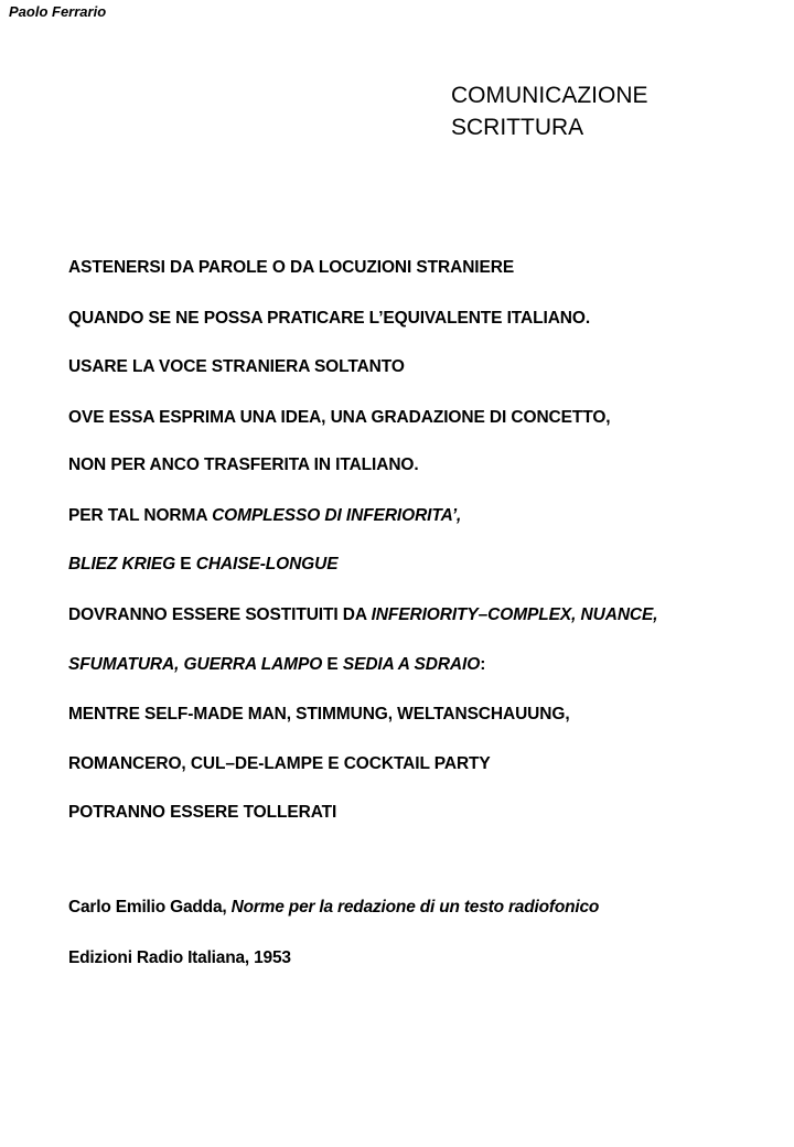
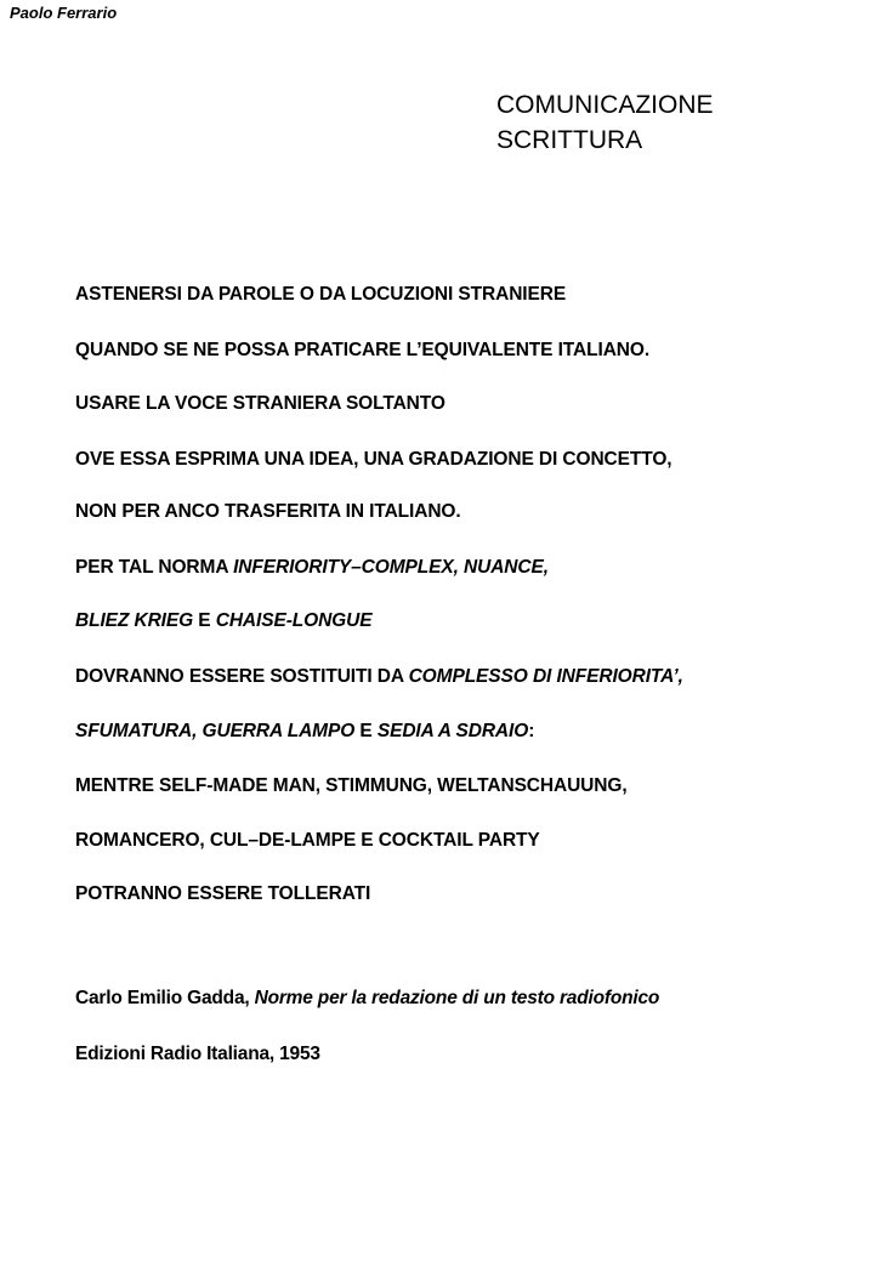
  Paolo Ferrario
  COMUNICAZIONE
  SCRITTURA
  ASTENERSI DA PAROLE O DA LOCUZIONI STRANIERE
  QUANDO SE NE POSSA PRATICARE L’EQUIVALENTE ITALIANO.
  USARE LA VOCE STRANIERA SOLTANTO
  OVE ESSA ESPRIMA UNA IDEA, UNA GRADAZIONE DI CONCETTO,
  NON PER ANCO TRASFERITA IN ITALIANO.
- PER TAL NORMA COMPLESSO DI INFERIORITA’,
+ PER TAL NORMA INFERIORITY–COMPLEX, NUANCE,
  BLIEZ KRIEG E CHAISE-LONGUE
- DOVRANNO ESSERE SOSTITUITI DA INFERIORITY–COMPLEX, NUANCE,
+ DOVRANNO ESSERE SOSTITUITI DA COMPLESSO DI INFERIORITA’,
  SFUMATURA, GUERRA LAMPO E SEDIA A SDRAIO:
  MENTRE SELF-MADE MAN, STIMMUNG, WELTANSCHAUUNG,
  ROMANCERO, CUL–DE-LAMPE E COCKTAIL PARTY
  POTRANNO ESSERE TOLLERATI
  Carlo Emilio Gadda, Norme per la redazione di un testo radiofonico
  Edizioni Radio Italiana, 1953
